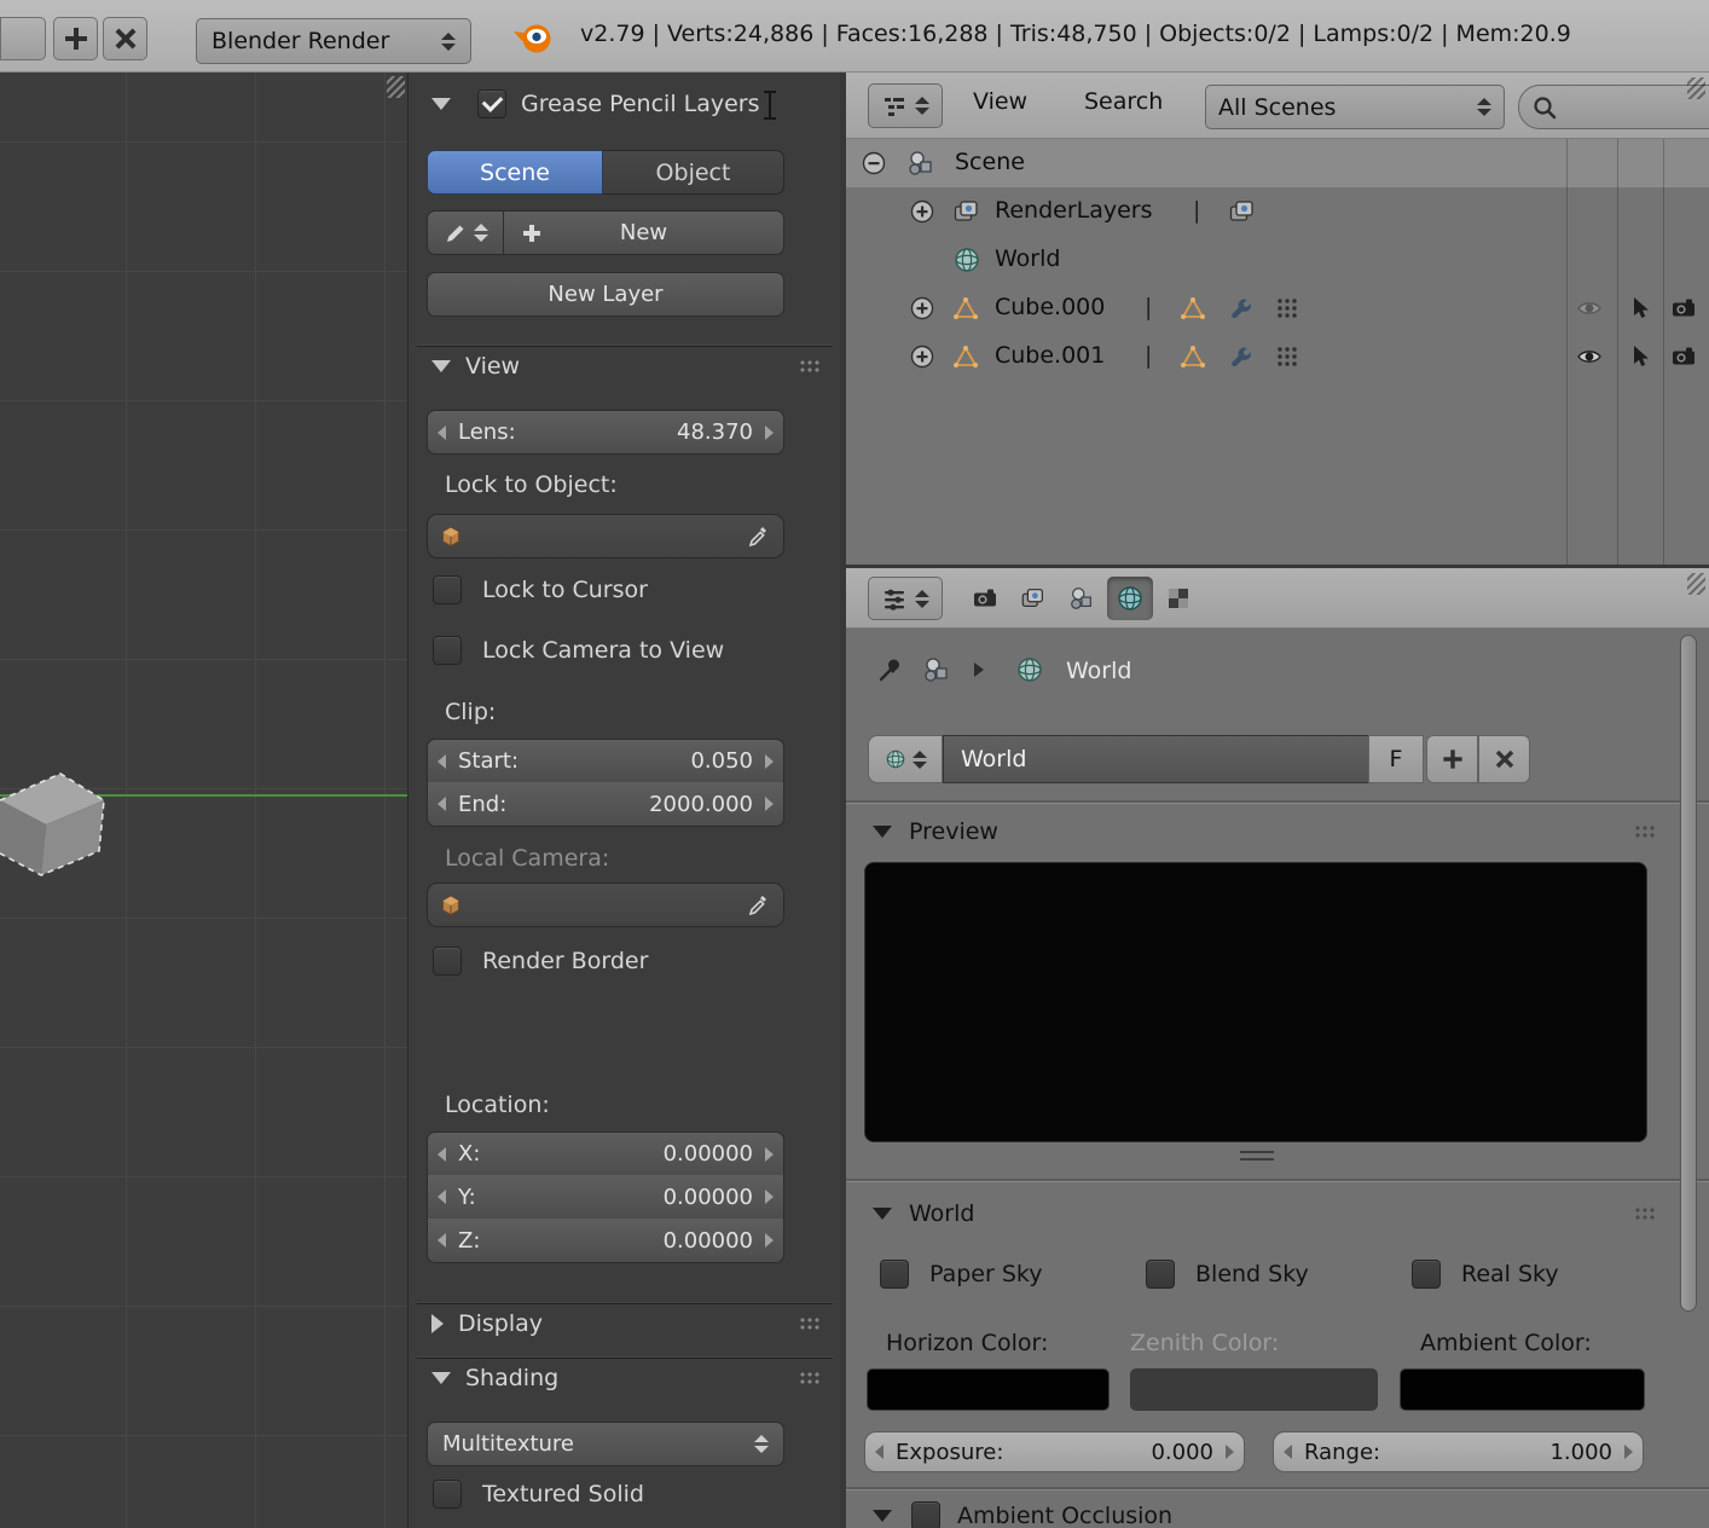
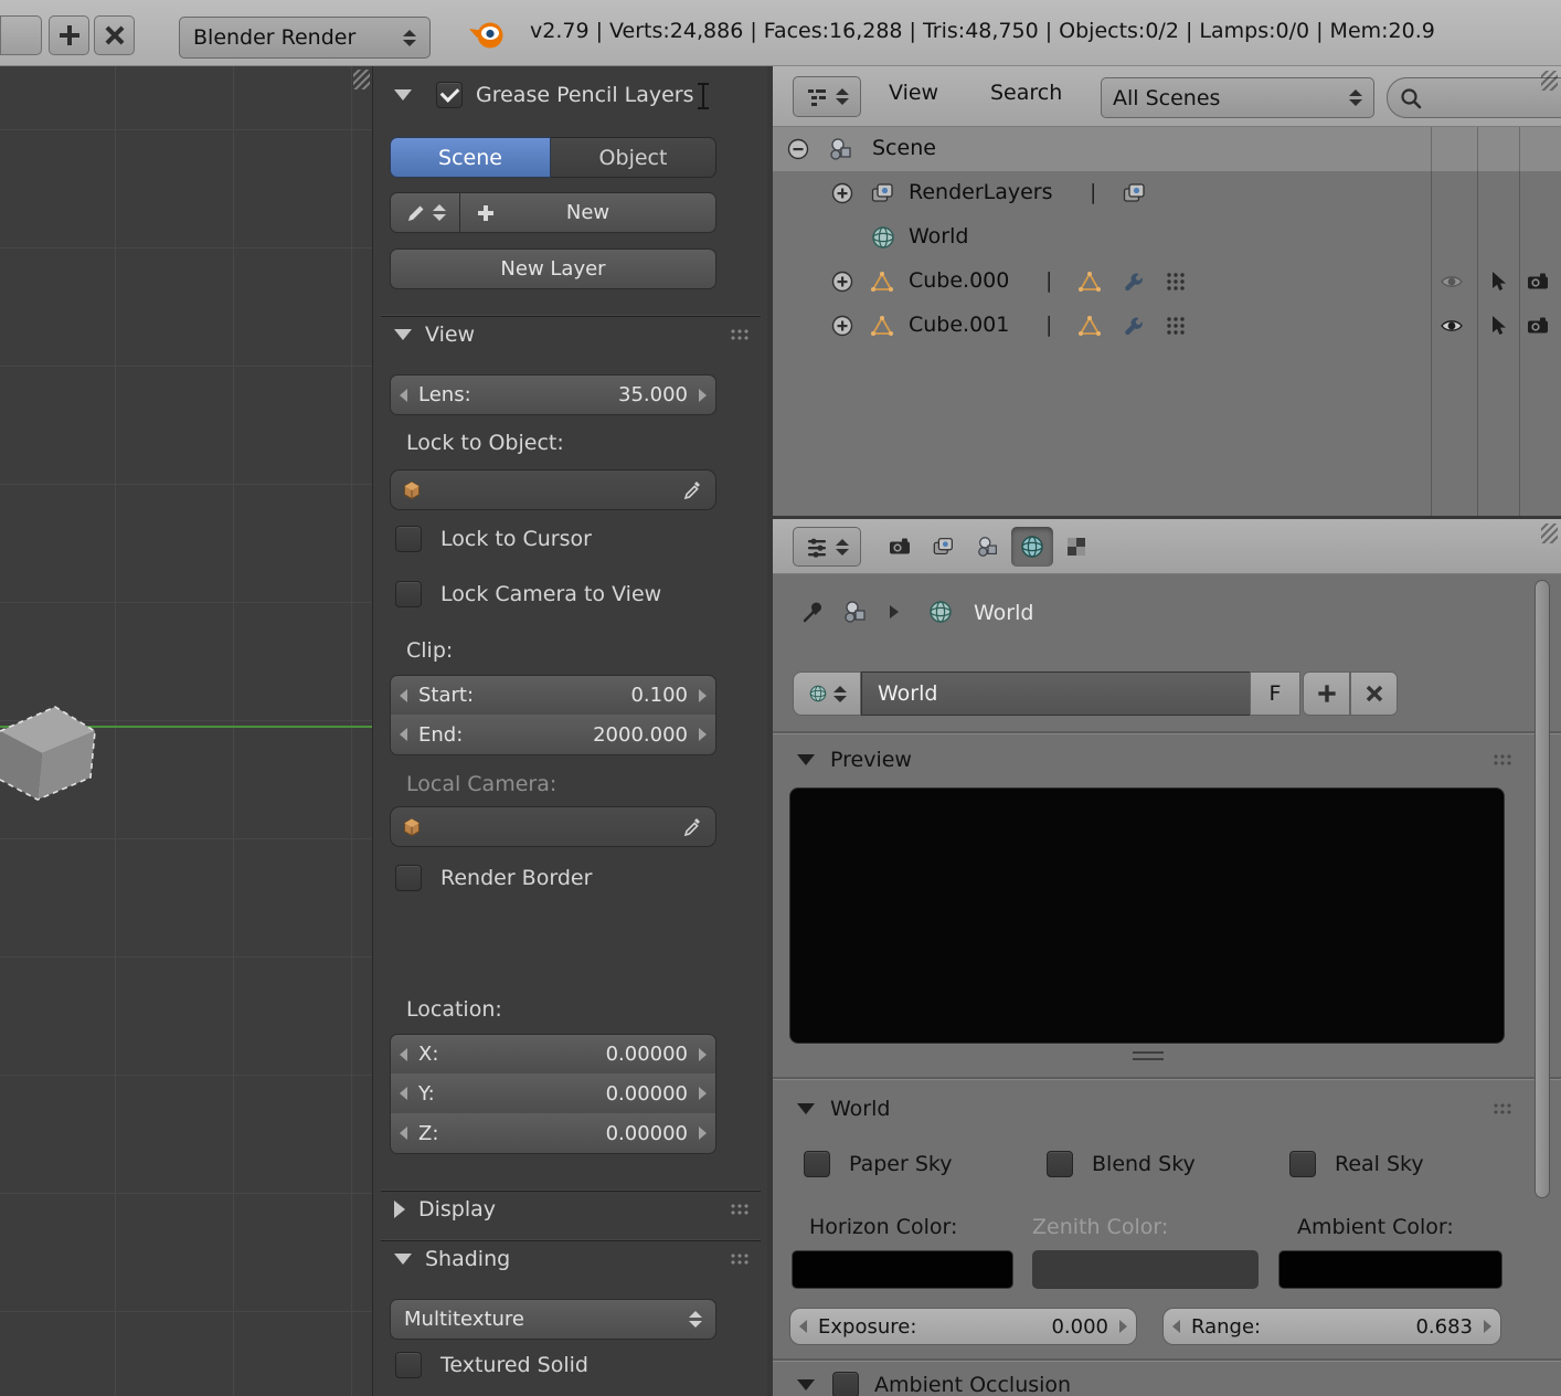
  Blender Render
- v2.79 | Verts:24,886 | Faces:16,288 | Tris:48,750 | Objects:0/2 | Lamps:0/2 | Mem:20.9
+ v2.79 | Verts:24,886 | Faces:16,288 | Tris:48,750 | Objects:0/2 | Lamps:0/0 | Mem:20.9
  Grease Pencil Layers
  Scene
  Object
  New
  New Layer
  View
  Lens:
- 48.370
+ 35.000
  Lock to Object:
  Lock to Cursor
  Lock Camera to View
  Clip:
  Start:
- 0.050
+ 0.100
  End:
  2000.000
  Local Camera:
  Render Border
  Location:
  X:
  0.00000
  Y:
  0.00000
  Z:
  0.00000
  Display
  Shading
  Multitexture
  Textured Solid
  View
  Search
  All Scenes
  Scene
  RenderLayers
  |
  World
  Cube.000
  |
  Cube.001
  |
  World
  World
  F
  Preview
  World
  Paper Sky
  Blend Sky
  Real Sky
  Horizon Color:
  Zenith Color:
  Ambient Color:
  Exposure:
  0.000
  Range:
- 1.000
+ 0.683
  Ambient Occlusion
